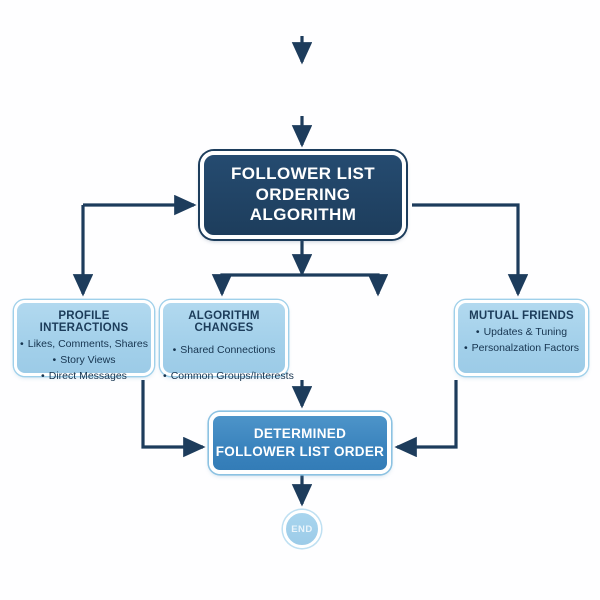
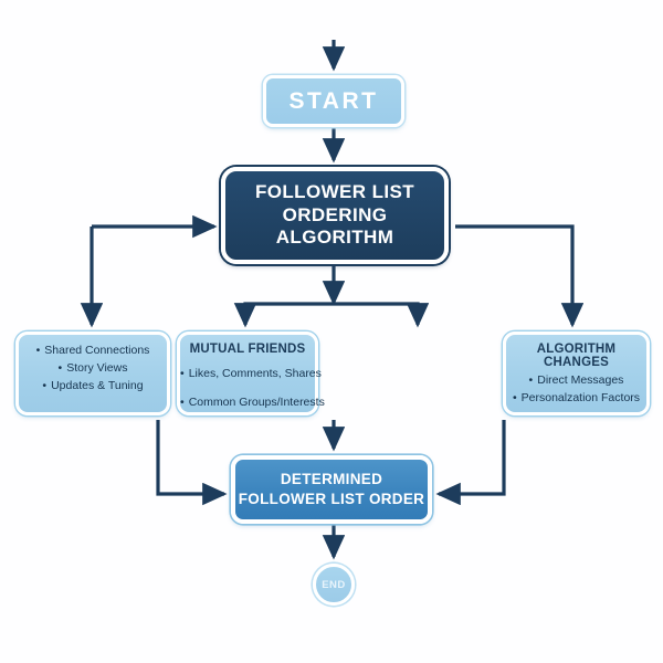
+ START
  FOLLOWER LIST ORDERING ALGORITHM
- PROFILE INTERACTIONS
- Likes, Comments, Shares
+ Shared Connections
  Story Views
- Direct Messages
+ Updates & Tuning
- ALGORITHM CHANGES
+ MUTUAL FRIENDS
- Shared Connections
+ Likes, Comments, Shares
  Common Groups/Interests
- MUTUAL FRIENDS
+ ALGORITHM CHANGES
- Updates & Tuning
+ Direct Messages
  Personalzation Factors
  DETERMINED FOLLOWER LIST ORDER
  END
